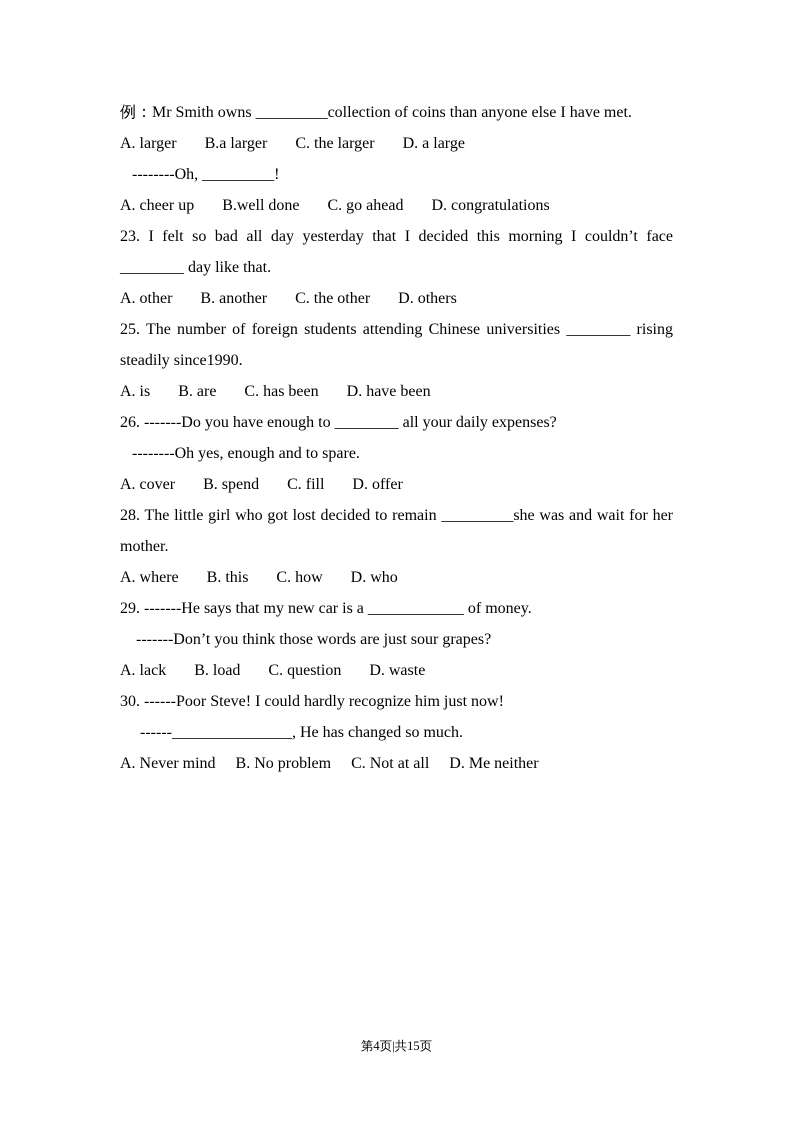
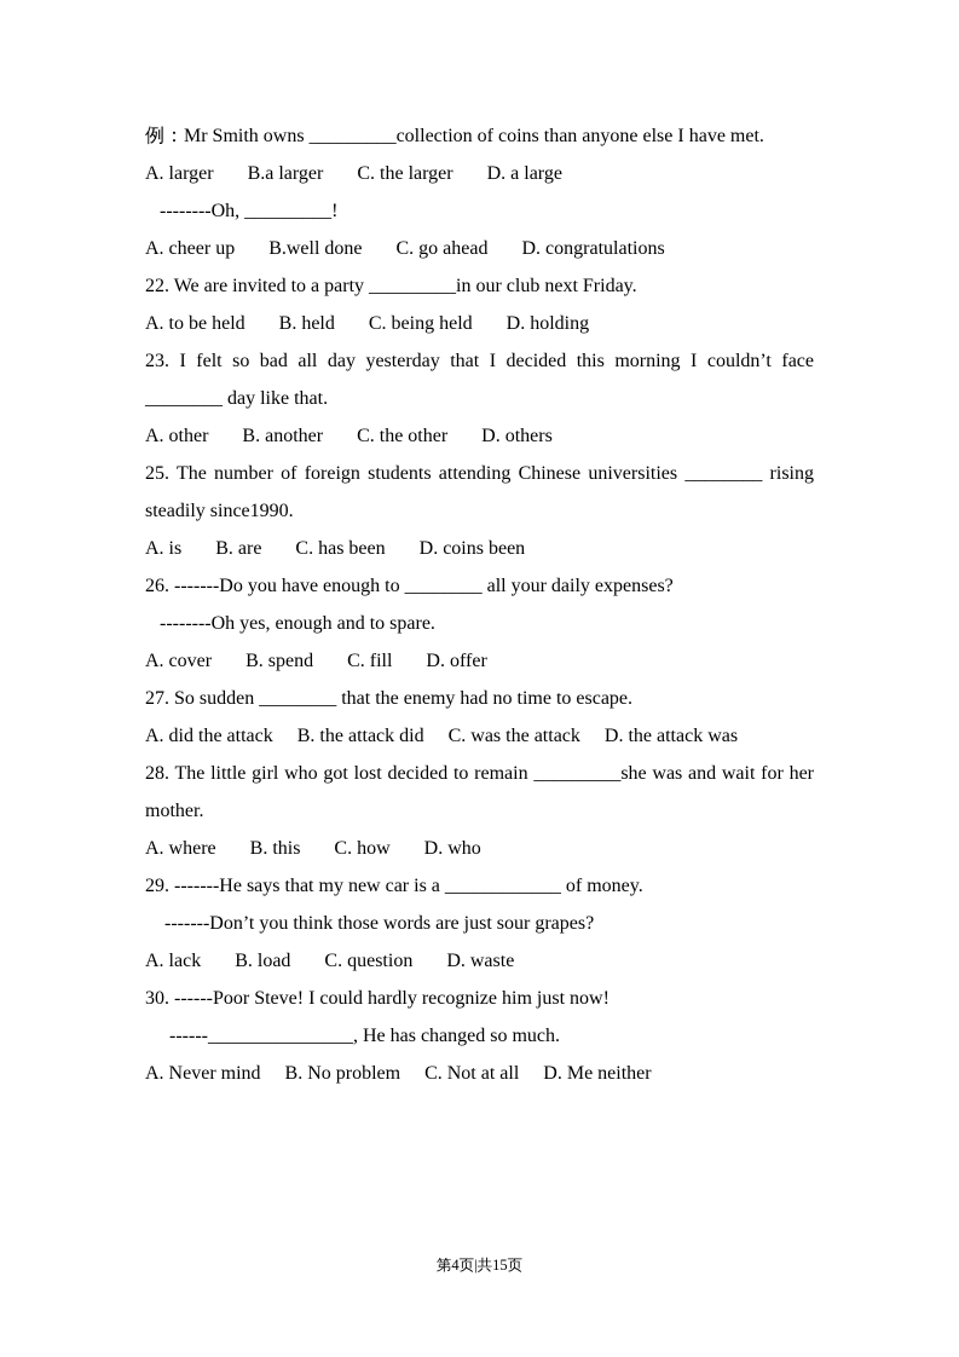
  例：Mr Smith owns _________collection of coins than anyone else I have met.
  A. larger B.a larger C. the larger D. a large
  --------Oh, _________!
  A. cheer up B.well done C. go ahead D. congratulations
+ 22. We are invited to a party _________in our club next Friday.
+ A. to be held B. held C. being held D. holding
  23. I felt so bad all day yesterday that I decided this morning I couldn’t face
  ________ day like that.
  A. other B. another C. the other D. others
  25. The number of foreign students attending Chinese universities ________ rising
  steadily since1990.
- A. is B. are C. has been D. have been
+ A. is B. are C. has been D. coins been
  26. -------Do you have enough to ________ all your daily expenses?
  --------Oh yes, enough and to spare.
  A. cover B. spend C. fill D. offer
+ 27. So sudden ________ that the enemy had no time to escape.
+ A. did the attack B. the attack did C. was the attack D. the attack was
  28. The little girl who got lost decided to remain _________she was and wait for her
  mother.
  A. where B. this C. how D. who
  29. -------He says that my new car is a ____________ of money.
  -------Don’t you think those words are just sour grapes?
  A. lack B. load C. question D. waste
  30. ------Poor Steve! I could hardly recognize him just now!
  ------_______________, He has changed so much.
  A. Never mind B. No problem C. Not at all D. Me neither
  第4页|共15页
